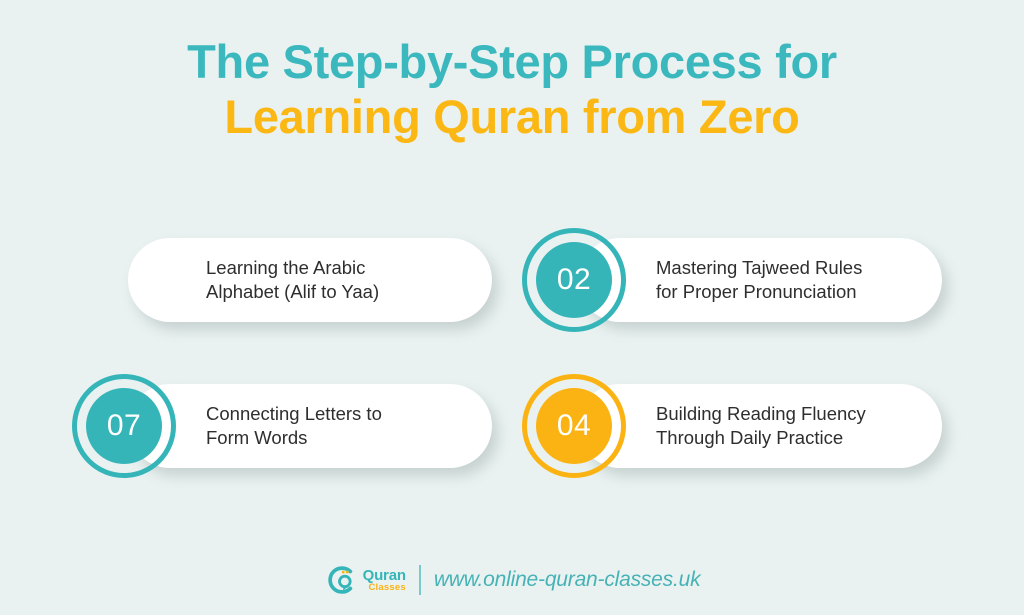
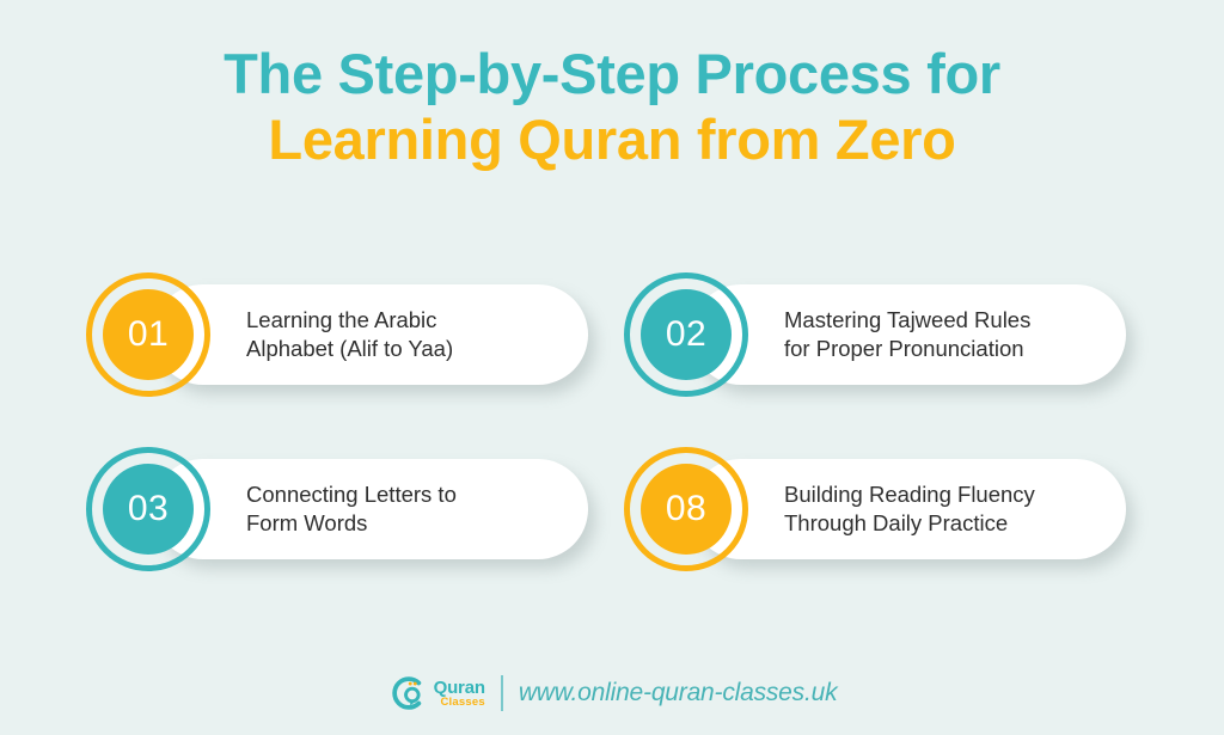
  The Step-by-Step Process for
  Learning Quran from Zero
  Learning the Arabic
  Alphabet (Alif to Yaa)
+ 01
  Mastering Tajweed Rules
  for Proper Pronunciation
  02
  Connecting Letters to
  Form Words
- 07
+ 03
  Building Reading Fluency
  Through Daily Practice
- 04
+ 08
  Quran
  Classes
  www.online-quran-classes.uk
